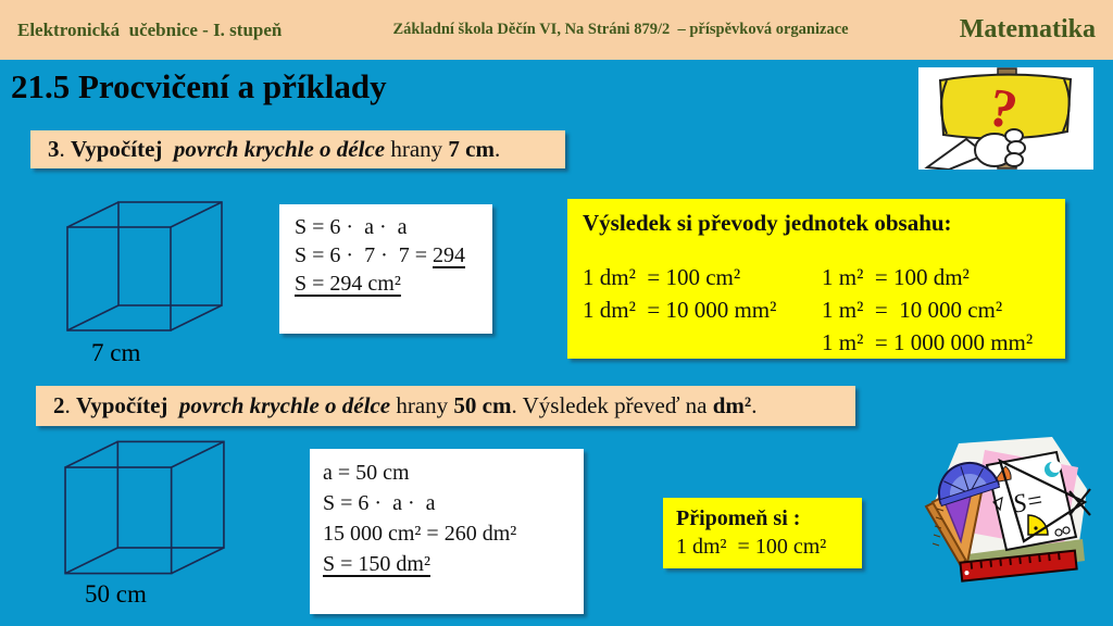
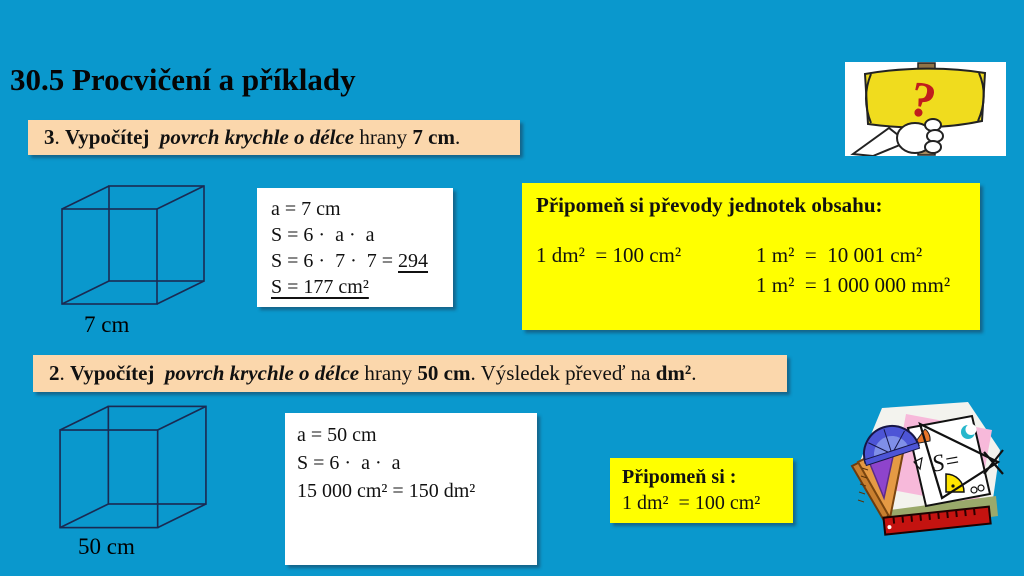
- Elektronická učebnice - I. stupeň
- Základní škola Děčín VI, Na Stráni 879/2 – příspěvková organizace
- Matematika
- 21.5 Procvičení a příklady
+ 30.5 Procvičení a příklady
  3. Vypočítej povrch krychle o délce hrany 7 cm.
  7 cm
+ a = 7 cm
  S = 6 · a · a
  S = 6 · 7 · 7 = 294
- S = 294 cm²
+ S = 177 cm²
- Výsledek si převody jednotek obsahu:
+ Připomeň si převody jednotek obsahu:
  1 dm² = 100 cm²
- 1 dm² = 10 000 mm²
- 1 m² = 100 dm²
- 1 m² = 10 000 cm²
+ 1 m² = 10 001 cm²
  1 m² = 1 000 000 mm²
  2. Vypočítej povrch krychle o délce hrany 50 cm. Výsledek převeď na dm².
  50 cm
  a = 50 cm
  S = 6 · a · a
- 15 000 cm² = 260 dm²
+ 15 000 cm² = 150 dm²
- S = 150 dm²
  Připomeň si :
  1 dm² = 100 cm²
